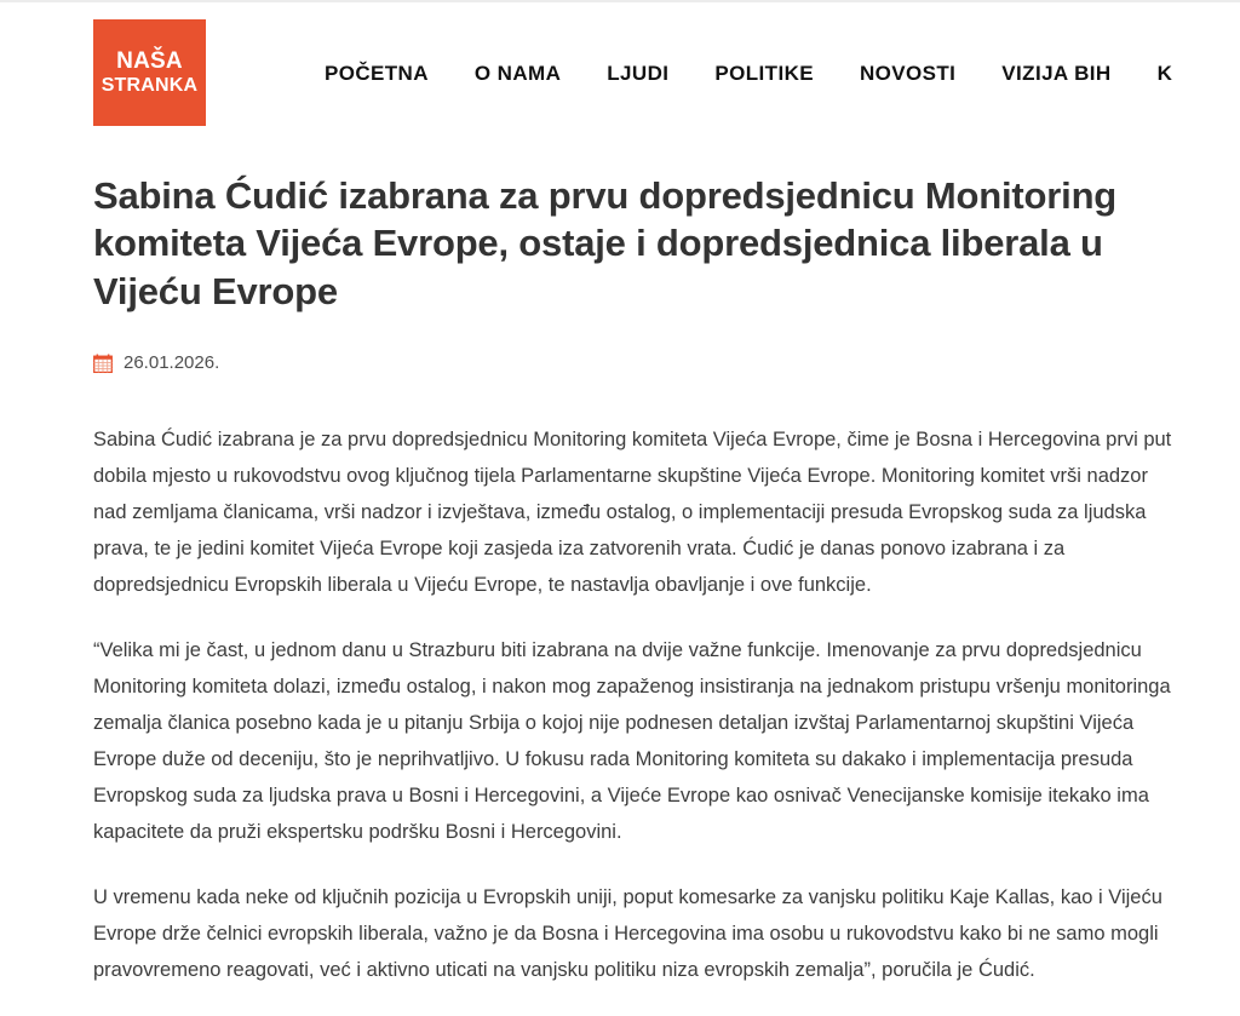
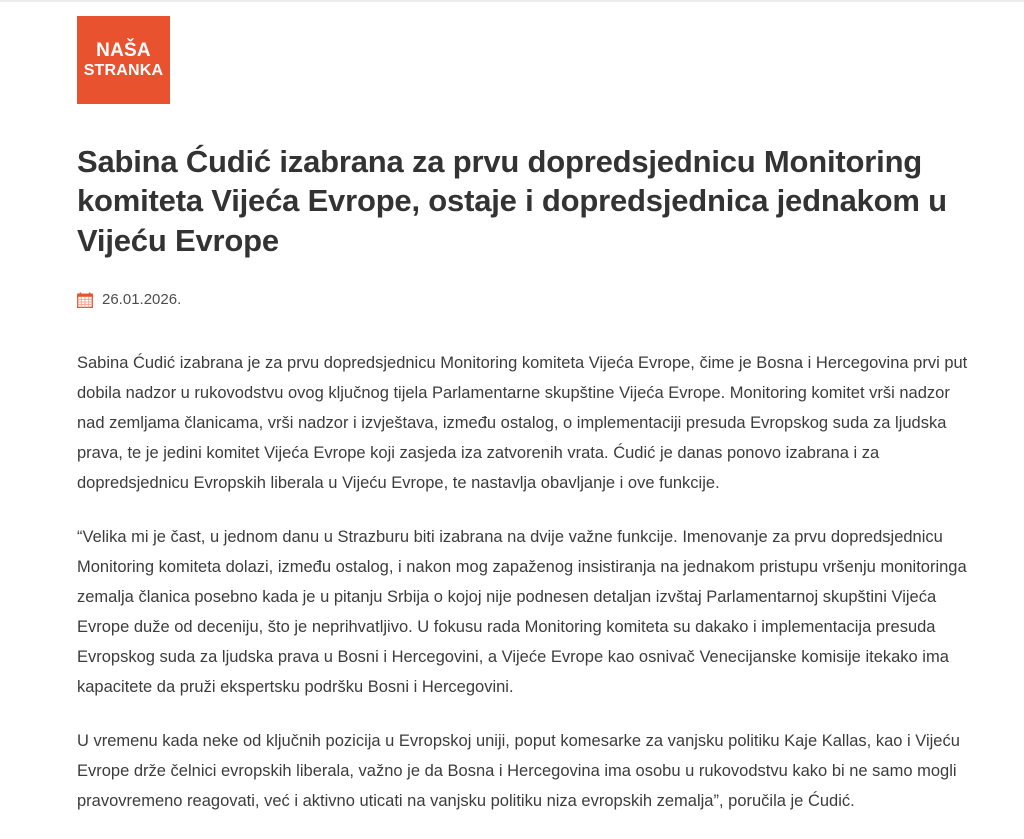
  NAŠA
  STRANKA
- POČETNA
- O NAMA
- LJUDI
- POLITIKE
- NOVOSTI
- VIZIJA BIH
- K
- Sabina Ćudić izabrana za prvu dopredsjednicu Monitoring komiteta Vijeća Evrope, ostaje i dopredsjednica liberala u Vijeću Evrope
+ Sabina Ćudić izabrana za prvu dopredsjednicu Monitoring komiteta Vijeća Evrope, ostaje i dopredsjednica jednakom u Vijeću Evrope
  26.01.2026.
- Sabina Ćudić izabrana je za prvu dopredsjednicu Monitoring komiteta Vijeća Evrope, čime je Bosna i Hercegovina prvi put dobila mjesto u rukovodstvu ovog ključnog tijela Parlamentarne skupštine Vijeća Evrope. Monitoring komitet vrši nadzor nad zemljama članicama, vrši nadzor i izvještava, između ostalog, o implementaciji presuda Evropskog suda za ljudska prava, te je jedini komitet Vijeća Evrope koji zasjeda iza zatvorenih vrata. Ćudić je danas ponovo izabrana i za dopredsjednicu Evropskih liberala u Vijeću Evrope, te nastavlja obavljanje i ove funkcije.
+ Sabina Ćudić izabrana je za prvu dopredsjednicu Monitoring komiteta Vijeća Evrope, čime je Bosna i Hercegovina prvi put dobila nadzor u rukovodstvu ovog ključnog tijela Parlamentarne skupštine Vijeća Evrope. Monitoring komitet vrši nadzor nad zemljama članicama, vrši nadzor i izvještava, između ostalog, o implementaciji presuda Evropskog suda za ljudska prava, te je jedini komitet Vijeća Evrope koji zasjeda iza zatvorenih vrata. Ćudić je danas ponovo izabrana i za dopredsjednicu Evropskih liberala u Vijeću Evrope, te nastavlja obavljanje i ove funkcije.
  “Velika mi je čast, u jednom danu u Strazburu biti izabrana na dvije važne funkcije. Imenovanje za prvu dopredsjednicu Monitoring komiteta dolazi, između ostalog, i nakon mog zapaženog insistiranja na jednakom pristupu vršenju monitoringa zemalja članica posebno kada je u pitanju Srbija o kojoj nije podnesen detaljan izvštaj Parlamentarnoj skupštini Vijeća Evrope duže od deceniju, što je neprihvatljivo. U fokusu rada Monitoring komiteta su dakako i implementacija presuda Evropskog suda za ljudska prava u Bosni i Hercegovini, a Vijeće Evrope kao osnivač Venecijanske komisije itekako ima kapacitete da pruži ekspertsku podršku Bosni i Hercegovini.
- U vremenu kada neke od ključnih pozicija u Evropskih uniji, poput komesarke za vanjsku politiku Kaje Kallas, kao i Vijeću Evrope drže čelnici evropskih liberala, važno je da Bosna i Hercegovina ima osobu u rukovodstvu kako bi ne samo mogli pravovremeno reagovati, već i aktivno uticati na vanjsku politiku niza evropskih zemalja”, poručila je Ćudić.
+ U vremenu kada neke od ključnih pozicija u Evropskoj uniji, poput komesarke za vanjsku politiku Kaje Kallas, kao i Vijeću Evrope drže čelnici evropskih liberala, važno je da Bosna i Hercegovina ima osobu u rukovodstvu kako bi ne samo mogli pravovremeno reagovati, već i aktivno uticati na vanjsku politiku niza evropskih zemalja”, poručila je Ćudić.
